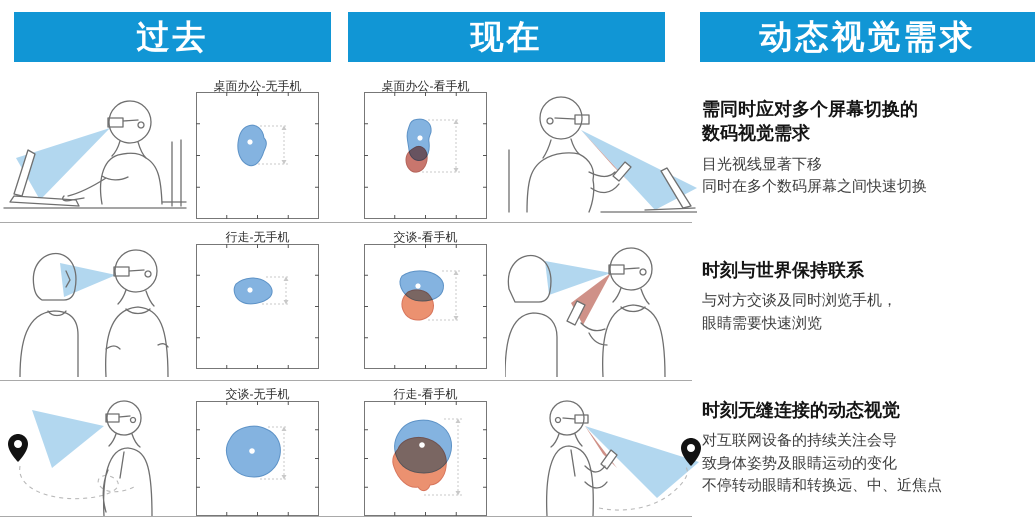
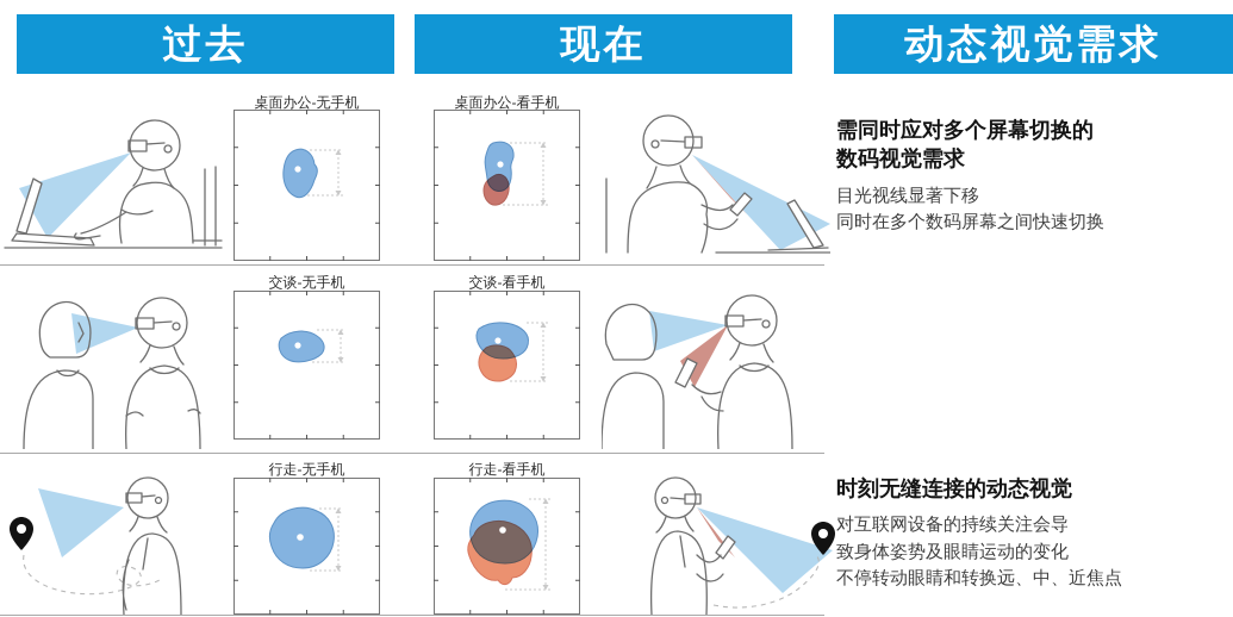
  过去
  现在
  动态视觉需求
  桌面办公-无手机
  桌面办公-看手机
  需同时应对多个屏幕切换的
  数码视觉需求
  目光视线显著下移
  同时在多个数码屏幕之间快速切换
- 行走-无手机
+ 交谈-无手机
  交谈-看手机
- 时刻与世界保持联系
- 与对方交谈及同时浏览手机，
- 眼睛需要快速浏览
- 交谈-无手机
+ 行走-无手机
  行走-看手机
  时刻无缝连接的动态视觉
  对互联网设备的持续关注会导
  致身体姿势及眼睛运动的变化
  不停转动眼睛和转换远、中、近焦点
